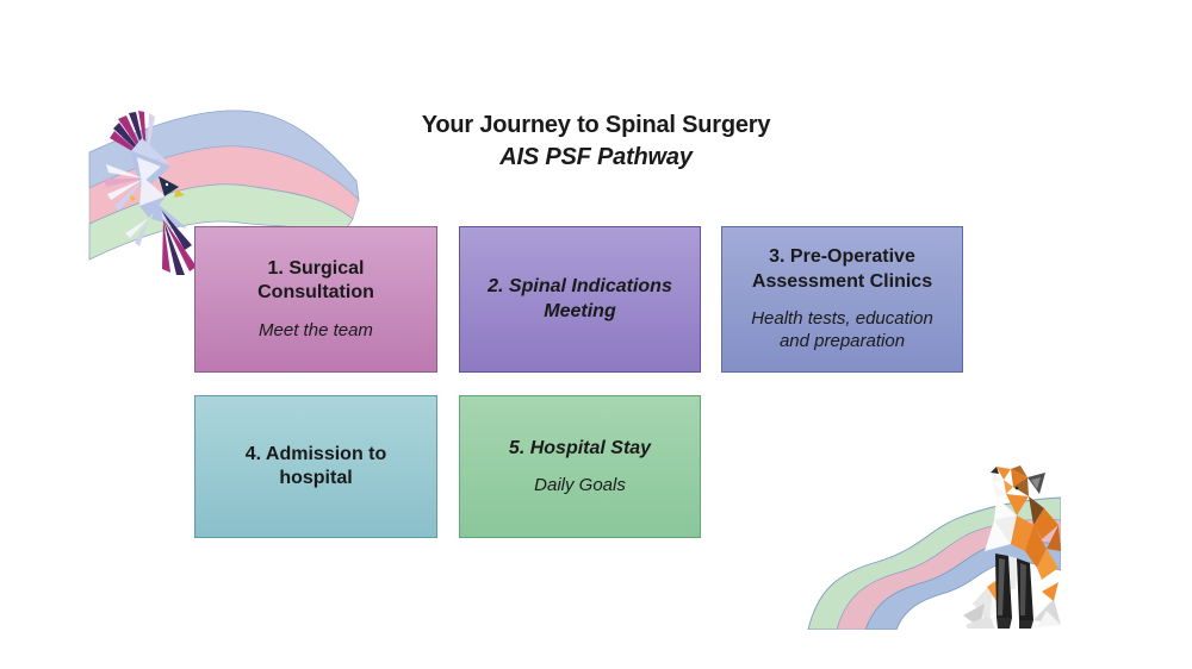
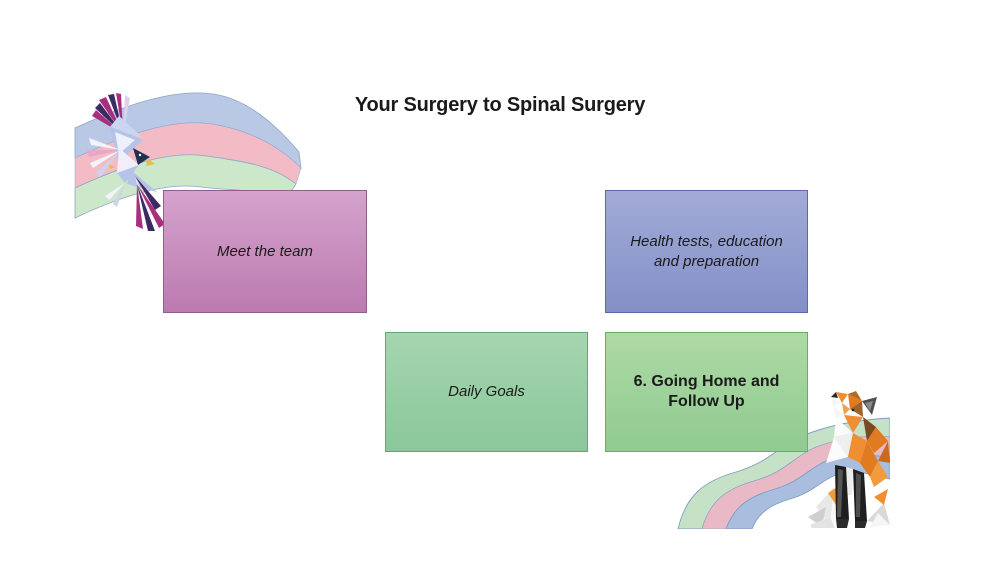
- Your Journey to Spinal Surgery
+ Your Surgery to Spinal Surgery
- AIS PSF Pathway
- 1. Surgical
- Consultation
  Meet the team
- 2. Spinal Indications
- Meeting
- 3. Pre-Operative
- Assessment Clinics
  Health tests, education
  and preparation
- 4. Admission to
- hospital
- 5. Hospital Stay
  Daily Goals
+ 6. Going Home and
+ Follow Up
